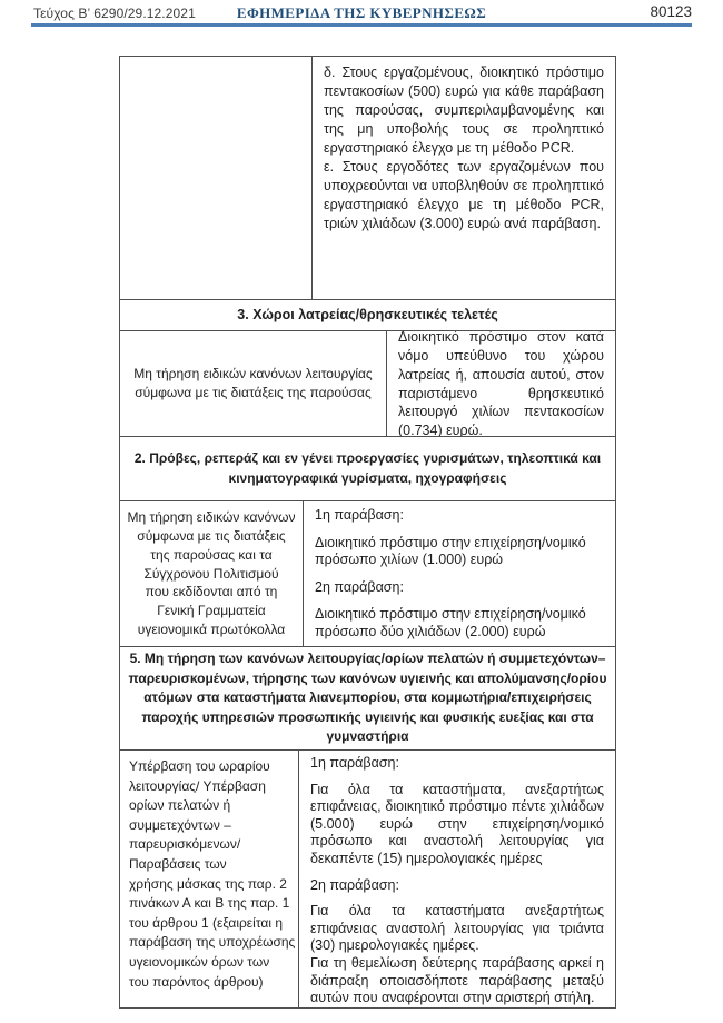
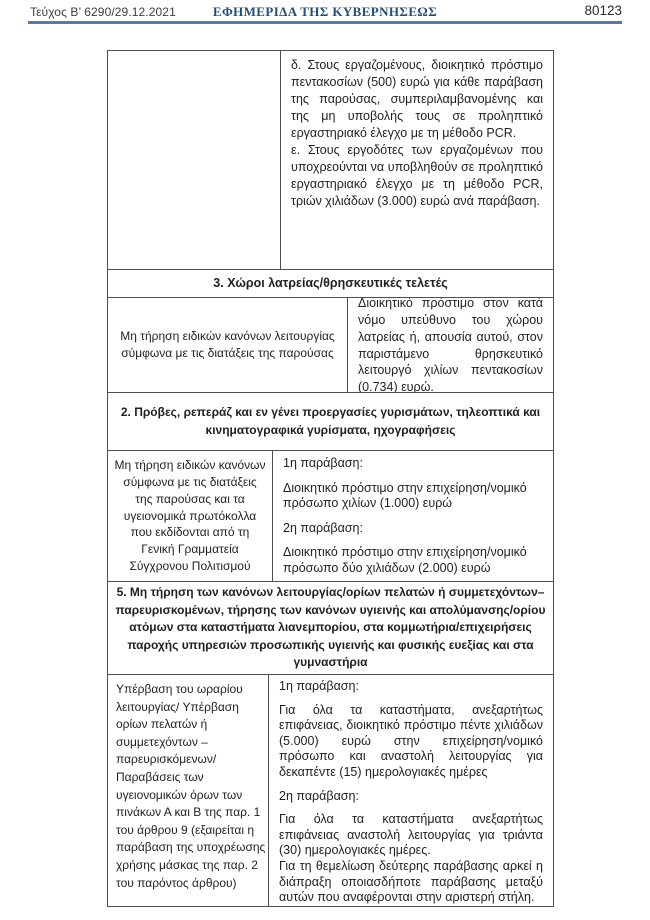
  Τεύχος Β’ 6290/29.12.2021
  ΕΦΗΜΕΡΙΔΑ ΤΗΣ ΚΥΒΕΡΝΗΣΕΩΣ
  80123
  δ. Στους εργαζομένους, διοικητικό πρόστιμο πεντακοσίων (500) ευρώ για κάθε παράβαση της παρούσας, συμπεριλαμβανομένης και της μη υποβολής τους σε προληπτικό εργαστηριακό έλεγχο με τη μέθοδο PCR.
  ε. Στους εργοδότες των εργαζομένων που υποχρεούνται να υποβληθούν σε προληπτικό εργαστηριακό έλεγχο με τη μέθοδο PCR, τριών χιλιάδων (3.000) ευρώ ανά παράβαση.
  3. Χώροι λατρείας/θρησκευτικές τελετές
  Μη τήρηση ειδικών κανόνων λειτουργίας
  σύμφωνα με τις διατάξεις της παρούσας
  Διοικητικό πρόστιμο στον κατά νόμο υπεύθυνο του χώρου λατρείας ή, απουσία αυτού, στον παριστάμενο θρησκευτικό λειτουργό χιλίων πεντακοσίων (0.734) ευρώ.
  2. Πρόβες, ρεπεράζ και εν γένει προεργασίες γυρισμάτων, τηλεοπτικά και
  κινηματογραφικά γυρίσματα, ηχογραφήσεις
  Μη τήρηση ειδικών κανόνων
  σύμφωνα με τις διατάξεις
  της παρούσας και τα
- Σύγχρονου Πολιτισμού
+ υγειονομικά πρωτόκολλα
  που εκδίδονται από τη
  Γενική Γραμματεία
- υγειονομικά πρωτόκολλα
+ Σύγχρονου Πολιτισμού
  1η παράβαση:
  Διοικητικό πρόστιμο στην επιχείρηση/νομικό πρόσωπο χιλίων (1.000) ευρώ
  2η παράβαση:
  Διοικητικό πρόστιμο στην επιχείρηση/νομικό πρόσωπο δύο χιλιάδων (2.000) ευρώ
  5. Μη τήρηση των κανόνων λειτουργίας/ορίων πελατών ή συμμετεχόντων–
  παρευρισκομένων, τήρησης των κανόνων υγιεινής και απολύμανσης/ορίου
  ατόμων στα καταστήματα λιανεμπορίου, στα κομμωτήρια/επιχειρήσεις
  παροχής υπηρεσιών προσωπικής υγιεινής και φυσικής ευεξίας και στα
  γυμναστήρια
  Υπέρβαση του ωραρίου
  λειτουργίας/ Υπέρβαση
  ορίων πελατών ή
  συμμετεχόντων –
  παρευρισκόμενων/
  Παραβάσεις των
- χρήσης μάσκας της παρ. 2
+ υγειονομικών όρων των
  πινάκων Α και Β της παρ. 1
- του άρθρου 1 (εξαιρείται η
+ του άρθρου 9 (εξαιρείται η
  παράβαση της υποχρέωσης
- υγειονομικών όρων των
+ χρήσης μάσκας της παρ. 2
  του παρόντος άρθρου)
  1η παράβαση:
  Για όλα τα καταστήματα, ανεξαρτήτως επιφάνειας, διοικητικό πρόστιμο πέντε χιλιάδων (5.000) ευρώ στην επιχείρηση/νομικό πρόσωπο και αναστολή λειτουργίας για δεκαπέντε (15) ημερολογιακές ημέρες
  2η παράβαση:
  Για όλα τα καταστήματα ανεξαρτήτως επιφάνειας αναστολή λειτουργίας για τριάντα (30) ημερολογιακές ημέρες.
  Για τη θεμελίωση δεύτερης παράβασης αρκεί η διάπραξη οποιασδήποτε παράβασης μεταξύ αυτών που αναφέρονται στην αριστερή στήλη.
